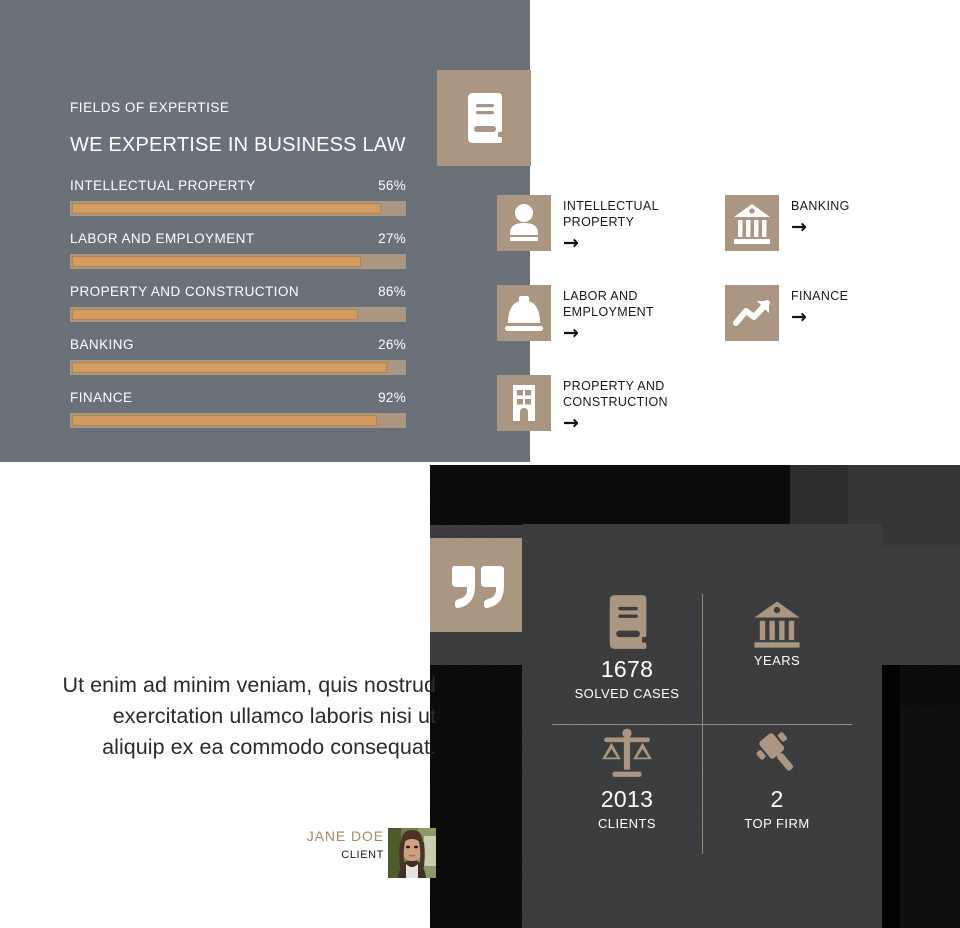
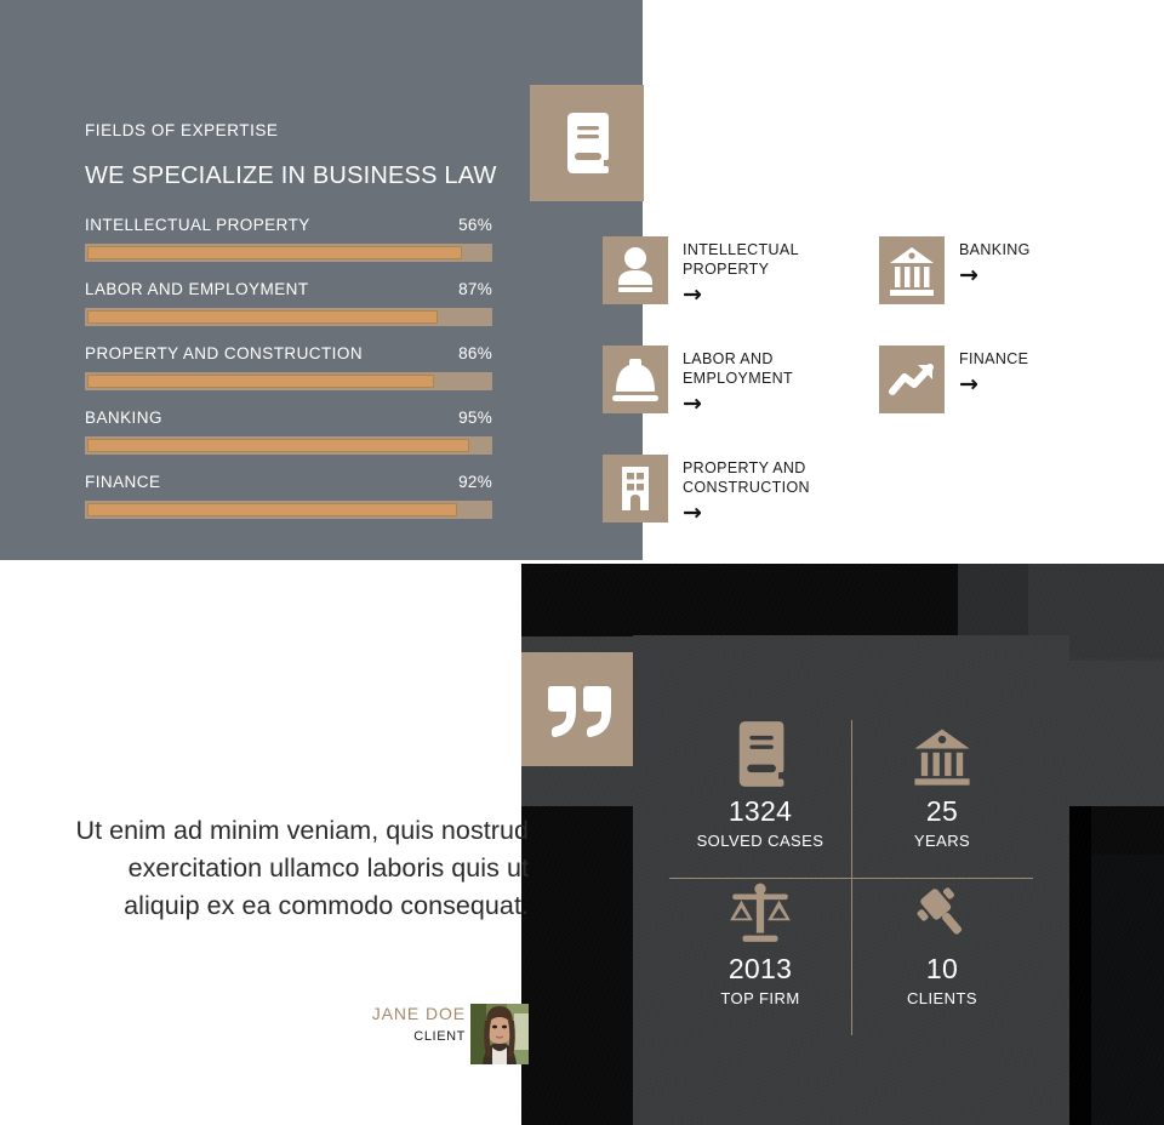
  FIELDS OF EXPERTISE
- WE EXPERTISE IN BUSINESS LAW
+ WE SPECIALIZE IN BUSINESS LAW
  INTELLECTUAL PROPERTY
  56%
  LABOR AND EMPLOYMENT
- 27%
+ 87%
  PROPERTY AND CONSTRUCTION
  86%
  BANKING
- 26%
+ 95%
  FINANCE
  92%
  INTELLECTUAL
  PROPERTY
  →
  BANKING
  →
  LABOR AND
  EMPLOYMENT
  →
  FINANCE
  →
  PROPERTY AND
  CONSTRUCTION
  →
- 1678
+ 1324
  SOLVED CASES
+ 25
  YEARS
  2013
- CLIENTS
+ TOP FIRM
- 2
+ 10
- TOP FIRM
+ CLIENTS
- Ut enim ad minim veniam, quis nostrud exercitation ullamco laboris nisi ut aliquip ex ea commodo consequat.
+ Ut enim ad minim veniam, quis nostrud exercitation ullamco laboris quis ut aliquip ex ea commodo consequat.
  JANE DOE
  CLIENT
